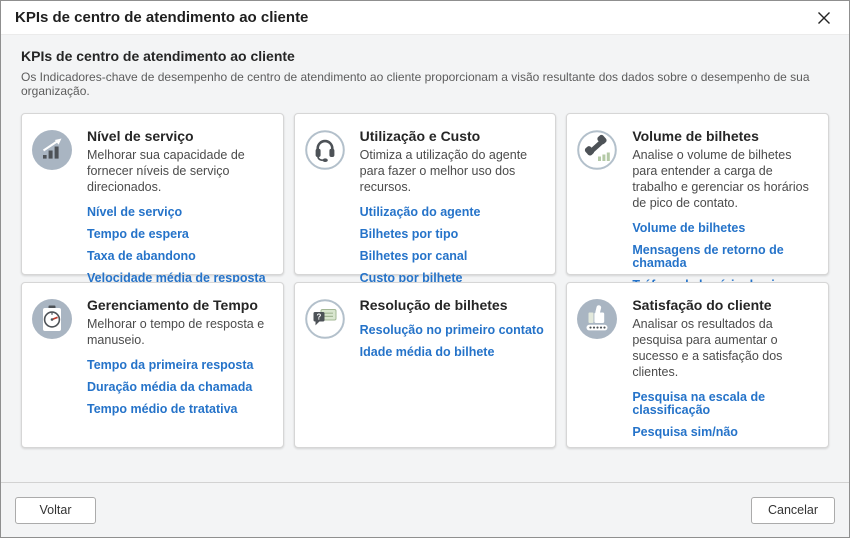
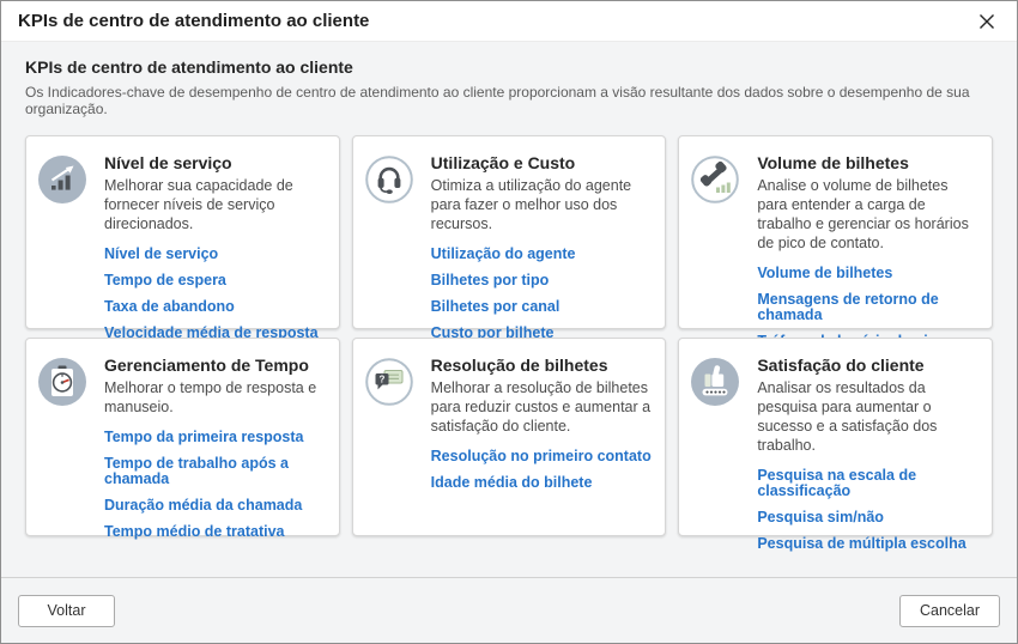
  KPIs de centro de atendimento ao cliente
  KPIs de centro de atendimento ao cliente
  Os Indicadores-chave de desempenho de centro de atendimento ao cliente proporcionam a visão resultante dos dados sobre o desempenho de sua organização.
  Nível de serviço
  Melhorar sua capacidade de fornecer níveis de serviço direcionados.
  Nível de serviço
  Tempo de espera
  Taxa de abandono
  Velocidade média de resposta
  Utilização e Custo
  Otimiza a utilização do agente para fazer o melhor uso dos recursos.
  Utilização do agente
  Bilhetes por tipo
  Bilhetes por canal
  Custo por bilhete
  Volume de bilhetes
  Analise o volume de bilhetes para entender a carga de trabalho e gerenciar os horários de pico de contato.
  Volume de bilhetes
  Mensagens de retorno de chamada
  Gerenciamento de Tempo
  Melhorar o tempo de resposta e manuseio.
  Tempo da primeira resposta
+ Tempo de trabalho após a chamada
  Duração média da chamada
  Tempo médio de tratativa
  ?
  Resolução de bilhetes
+ Melhorar a resolução de bilhetes para reduzir custos e aumentar a satisfação do cliente.
  Resolução no primeiro contato
  Idade média do bilhete
  Satisfação do cliente
- Analisar os resultados da pesquisa para aumentar o sucesso e a satisfação dos clientes.
+ Analisar os resultados da pesquisa para aumentar o sucesso e a satisfação dos trabalho.
  Pesquisa na escala de classificação
  Pesquisa sim/não
+ Pesquisa de múltipla escolha
  Voltar
  Cancelar
